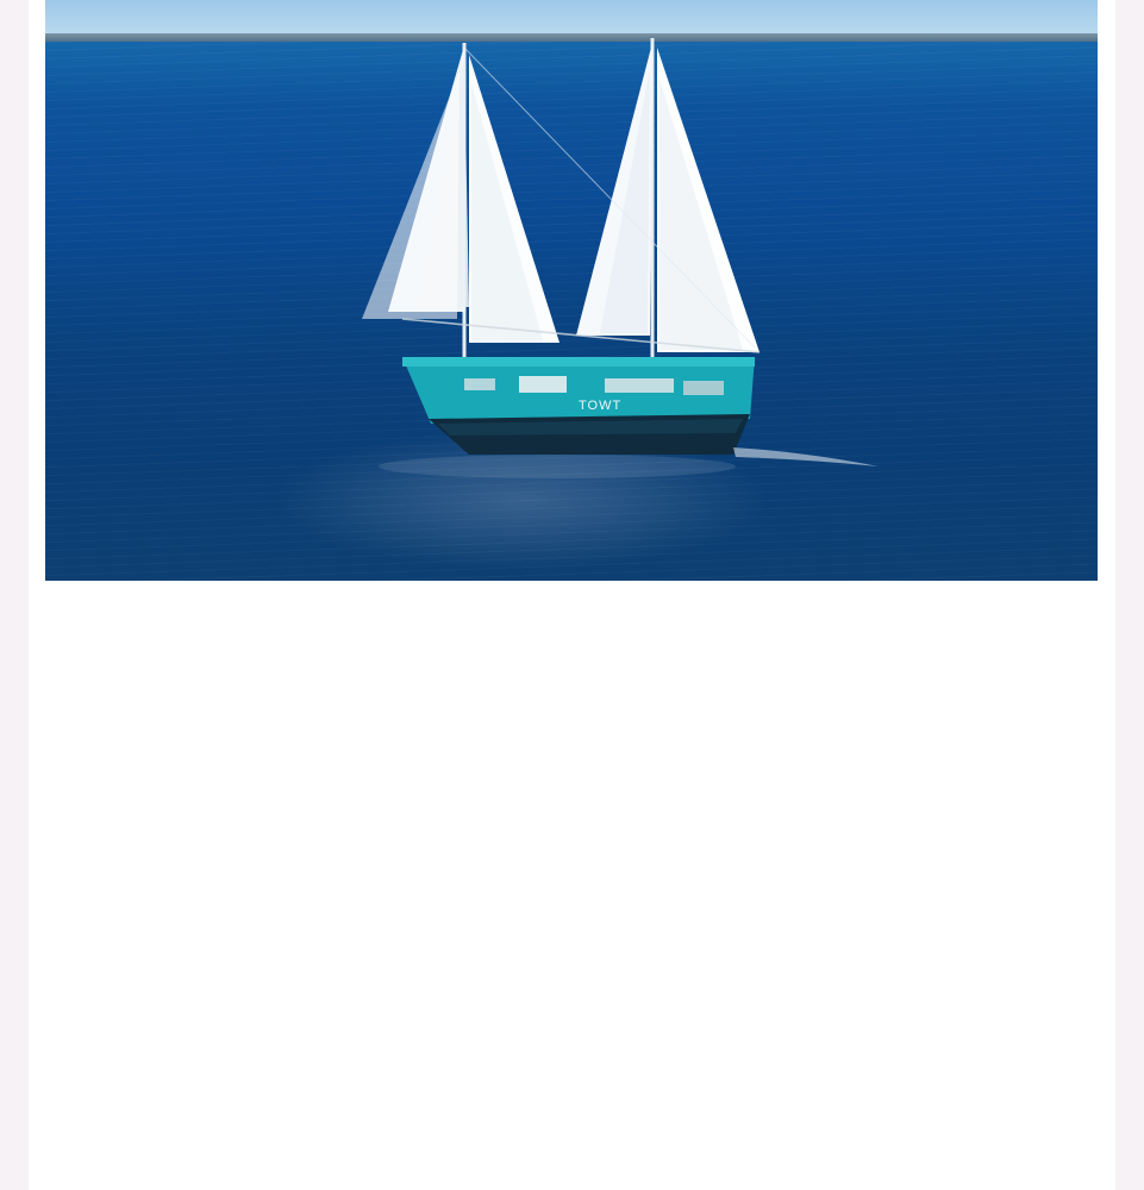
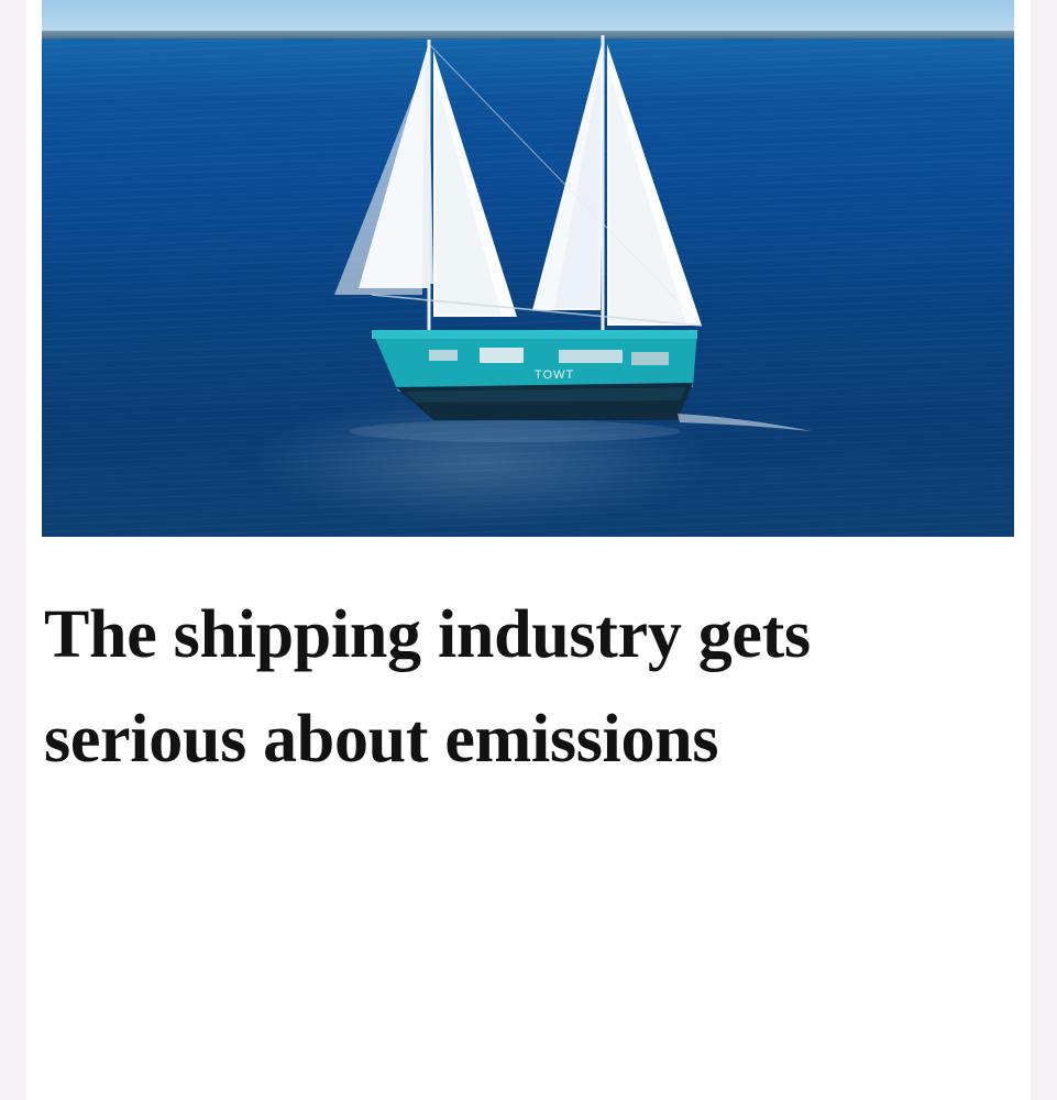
  TOWT
+ The shipping industry gets serious about emissions
